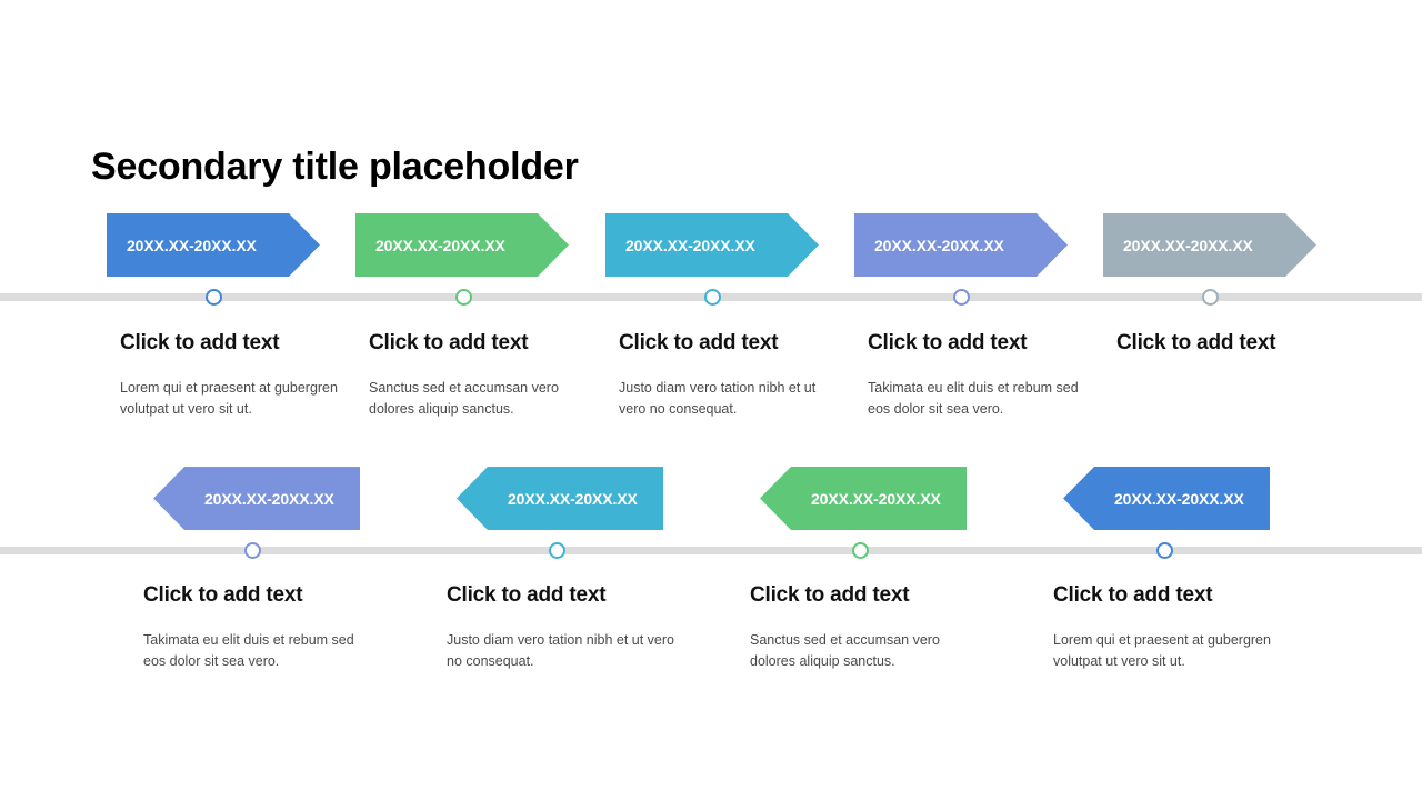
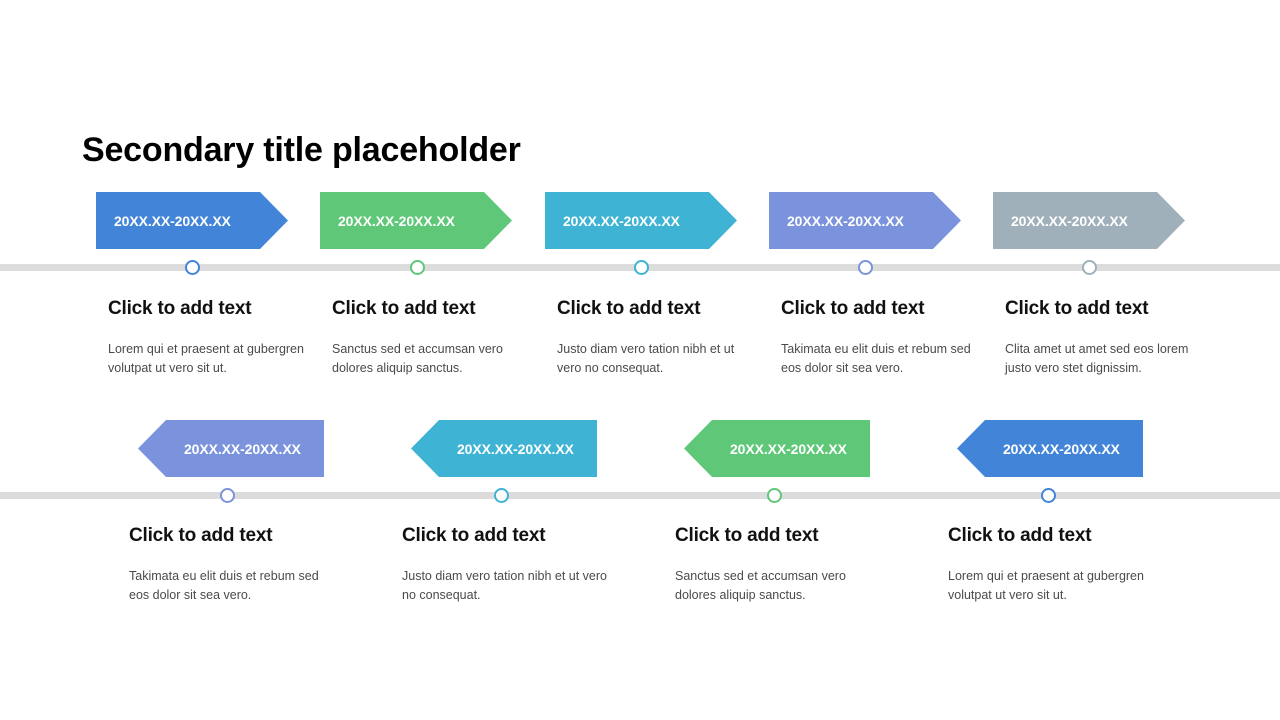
  Secondary title placeholder
  20XX.XX-20XX.XX
  20XX.XX-20XX.XX
  20XX.XX-20XX.XX
  20XX.XX-20XX.XX
  20XX.XX-20XX.XX
  Click to add text
  Lorem qui et praesent at gubergren volutpat ut vero sit ut.
  Click to add text
  Sanctus sed et accumsan vero dolores aliquip sanctus.
  Click to add text
  Justo diam vero tation nibh et ut vero no consequat.
  Click to add text
  Takimata eu elit duis et rebum sed eos dolor sit sea vero.
  Click to add text
+ Clita amet ut amet sed eos lorem justo vero stet dignissim.
  20XX.XX-20XX.XX
  20XX.XX-20XX.XX
  20XX.XX-20XX.XX
  20XX.XX-20XX.XX
  Click to add text
  Takimata eu elit duis et rebum sed eos dolor sit sea vero.
  Click to add text
  Justo diam vero tation nibh et ut vero no consequat.
  Click to add text
  Sanctus sed et accumsan vero dolores aliquip sanctus.
  Click to add text
  Lorem qui et praesent at gubergren volutpat ut vero sit ut.
